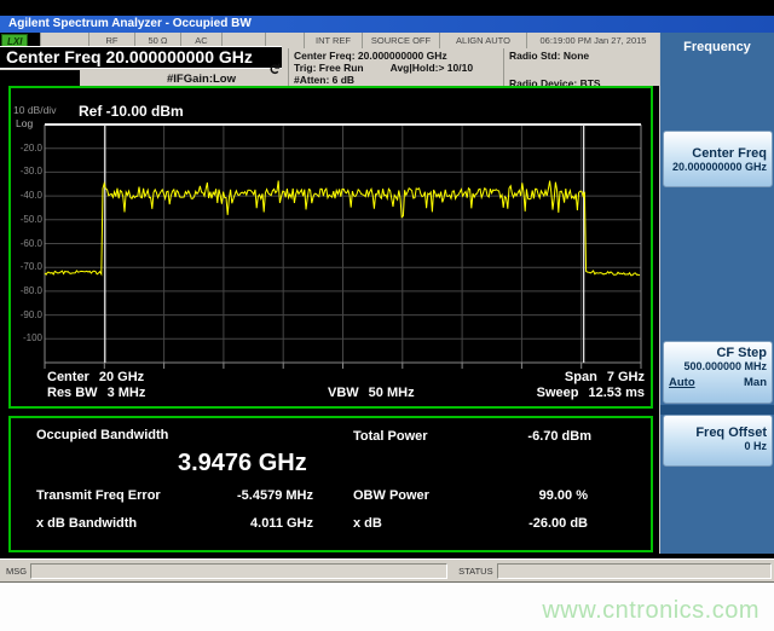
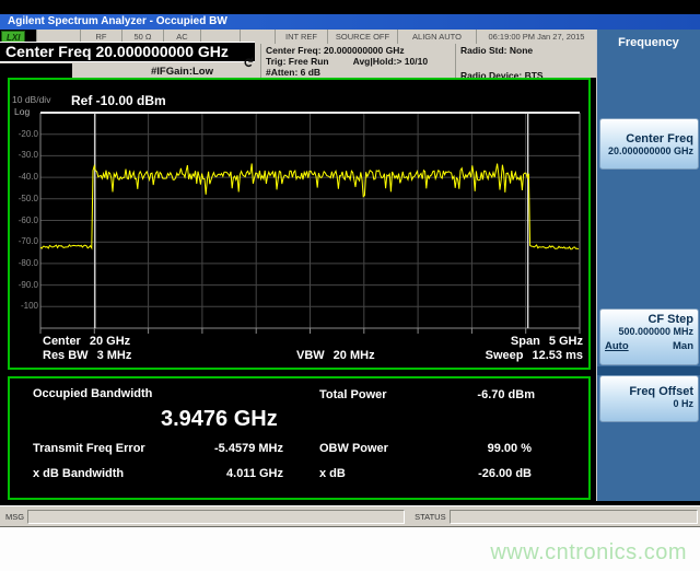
  Agilent Spectrum Analyzer - Occupied BW
  LXI
  RF
  50 Ω
  AC
  INT REF
  SOURCE OFF
  ALIGN AUTO
  06:19:00 PM Jan 27, 2015
  Center Freq 20.000000000 GHz
  #IFGain:Low
  Center Freq: 20.000000000 GHz
  Trig: Free Run Avg|Hold:> 10/10
  #Atten: 6 dB
  Radio Std: None
  Radio Device: BTS
  10 dB/div
  Log
  Ref -10.00 dBm
  -20.0
  -30.0
  -40.0
  -50.0
  -60.0
  -70.0
  -80.0
  -90.0
  -100
  Center 20 GHz
- Span 7 GHz
+ Span 5 GHz
  Res BW 3 MHz
- VBW 50 MHz
+ VBW 20 MHz
  Sweep 12.53 ms
  Occupied Bandwidth
  3.9476 GHz
  Total Power
  -6.70 dBm
  Transmit Freq Error
  -5.4579 MHz
  OBW Power
  99.00 %
  x dB Bandwidth
  4.011 GHz
  x dB
  -26.00 dB
  Frequency
  Center Freq
  20.000000000 GHz
  CF Step
  500.000000 MHz
  Auto
  Man
  Freq Offset
  0 Hz
  MSG
  STATUS
  www.cntronics.com
